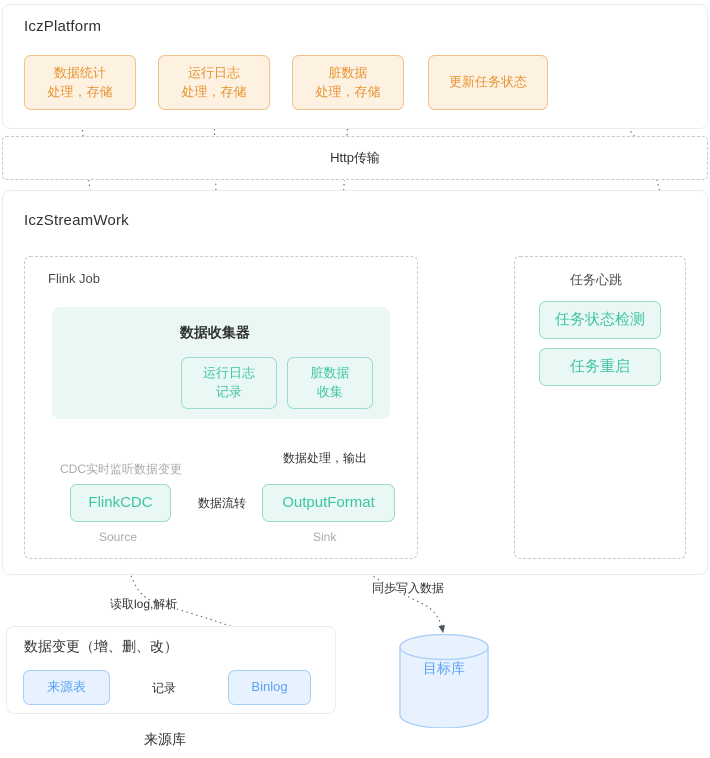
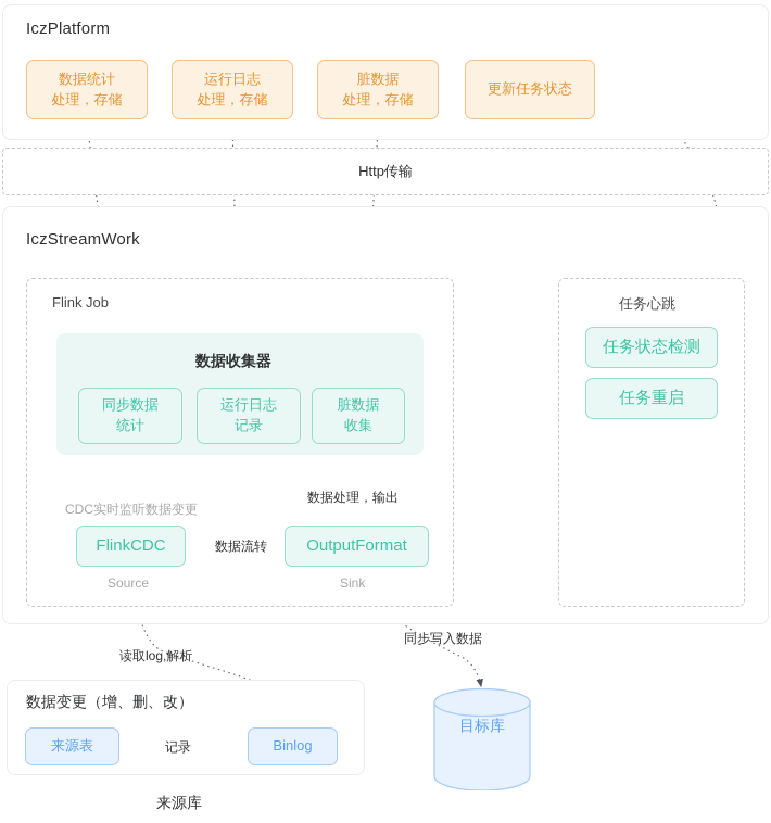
  IczPlatform
  数据统计
  处理，存储
  运行日志
  处理，存储
  脏数据
  处理，存储
  更新任务状态
  Http传输
  IczStreamWork
  Flink Job
  数据收集器
+ 同步数据
+ 统计
  运行日志
  记录
  脏数据
  收集
  CDC实时监听数据变更
  数据处理，输出
  FlinkCDC
  OutputFormat
  数据流转
  Source
  Sink
  任务心跳
  任务状态检测
  任务重启
  读取log,解析
  同步写入数据
  数据变更（增、删、改）
  来源表
  Binlog
  记录
  来源库
  目标库
